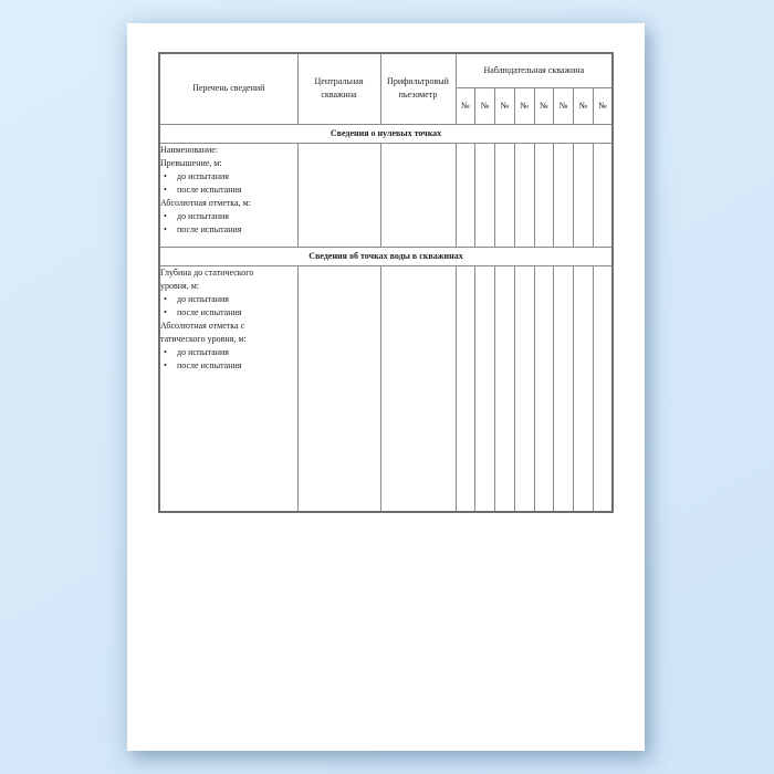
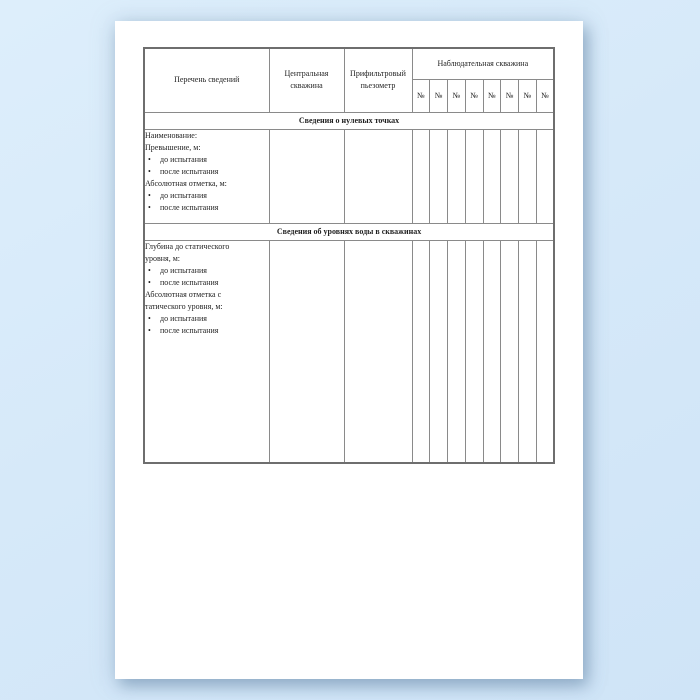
  Перечень сведений	Центральная скважина	Прифильтровый пьезометр	Наблюдательная скважина
  №	№	№	№	№	№	№	№
  Сведения о нулевых точках
  Наименование: Превышение, м: до испытания после испытания Абсолютная отметка, м: до испытания после испытания
- Сведения об точках воды в скважинах
+ Сведения об уровнях воды в скважинах
  Глубина до статического уровня, м: до испытания после испытания Абсолютная отметка с татического уровня, м: до испытания после испытания
